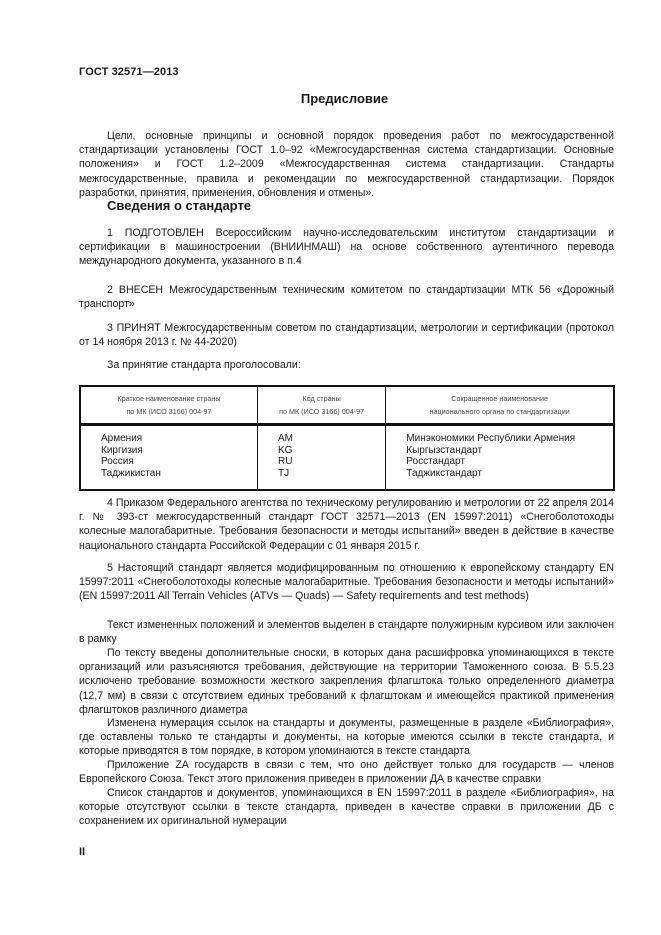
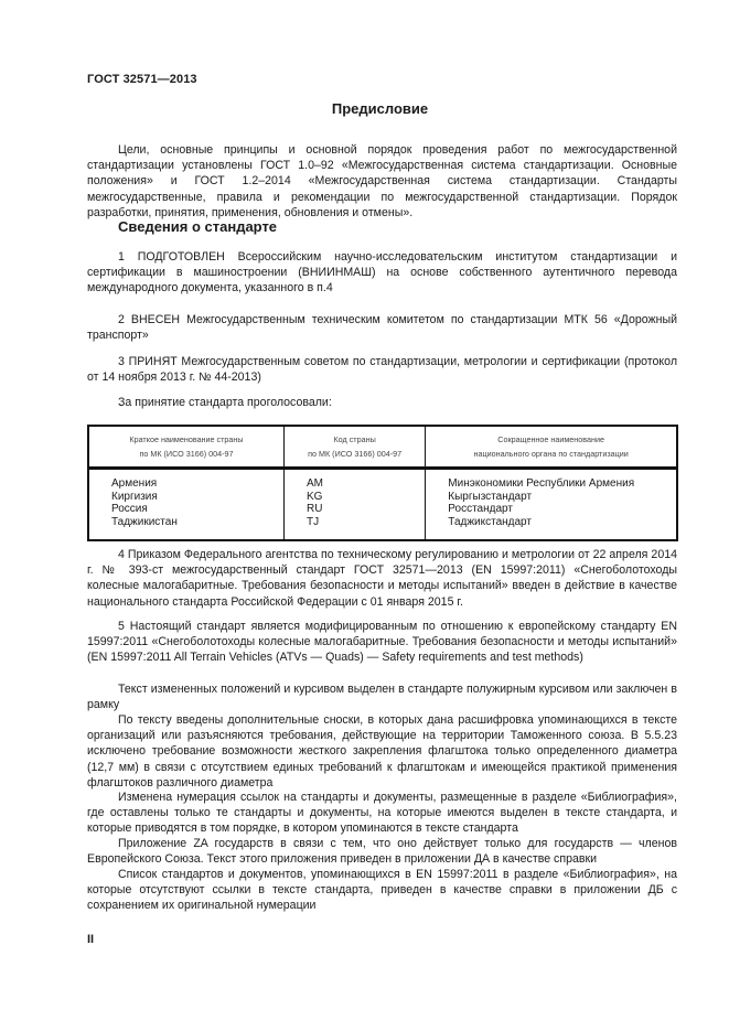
  ГОСТ 32571—2013
  Предисловие
- Цели, основные принципы и основной порядок проведения работ по межгосударственной стандартизации установлены ГОСТ 1.0–92 «Межгосударственная система стандартизации. Основные положения» и ГОСТ 1.2–2009 «Межгосударственная система стандартизации. Стандарты межгосударственные, правила и рекомендации по межгосударственной стандартизации. Порядок разработки, принятия, применения, обновления и отмены».
+ Цели, основные принципы и основной порядок проведения работ по межгосударственной стандартизации установлены ГОСТ 1.0–92 «Межгосударственная система стандартизации. Основные положения» и ГОСТ 1.2–2014 «Межгосударственная система стандартизации. Стандарты межгосударственные, правила и рекомендации по межгосударственной стандартизации. Порядок разработки, принятия, применения, обновления и отмены».
  Сведения о стандарте
  1 ПОДГОТОВЛЕН Всероссийским научно-исследовательским институтом стандартизации и сертификации в машиностроении (ВНИИНМАШ) на основе собственного аутентичного перевода международного документа, указанного в п.4
  2 ВНЕСЕН Межгосударственным техническим комитетом по стандартизации МТК 56 «Дорожный транспорт»
- 3 ПРИНЯТ Межгосударственным советом по стандартизации, метрологии и сертификации (протокол от 14 ноября 2013 г. № 44-2020)
+ 3 ПРИНЯТ Межгосударственным советом по стандартизации, метрологии и сертификации (протокол от 14 ноября 2013 г. № 44-2013)
  За принятие стандарта проголосовали:
  Краткое наименование страны по МК (ИСО 3166) 004-97	Код страны по МК (ИСО 3166) 004-97	Сокращенное наименование национального органа по стандартизации
  Армения Киргизия Россия Таджикистан	AM KG RU TJ	Минэкономики Республики Армения Кыргызстандарт Росстандарт Таджикстандарт
  4 Приказом Федерального агентства по техническому регулированию и метрологии от 22 апреля 2014 г. № 393-ст межгосударственный стандарт ГОСТ 32571—2013 (EN 15997:2011) «Снегоболотоходы колесные малогабаритные. Требования безопасности и методы испытаний» введен в действие в качестве национального стандарта Российской Федерации с 01 января 2015 г.
  5 Настоящий стандарт является модифицированным по отношению к европейскому стандарту EN 15997:2011 «Снегоболотоходы колесные малогабаритные. Требования безопасности и методы испытаний» (EN 15997:2011 All Terrain Vehicles (ATVs — Quads) — Safety requirements and test methods)
- Текст измененных положений и элементов выделен в стандарте полужирным курсивом или заключен в рамку
+ Текст измененных положений и курсивом выделен в стандарте полужирным курсивом или заключен в рамку
  По тексту введены дополнительные сноски, в которых дана расшифровка упоминающихся в тексте организаций или разъясняются требования, действующие на территории Таможенного союза. В 5.5.23 исключено требование возможности жесткого закрепления флагштока только определенного диаметра (12,7 мм) в связи с отсутствием единых требований к флагштокам и имеющейся практикой применения флагштоков различного диаметра
- Изменена нумерация ссылок на стандарты и документы, размещенные в разделе «Библиография», где оставлены только те стандарты и документы, на которые имеются ссылки в тексте стандарта, и которые приводятся в том порядке, в котором упоминаются в тексте стандарта
+ Изменена нумерация ссылок на стандарты и документы, размещенные в разделе «Библиография», где оставлены только те стандарты и документы, на которые имеются выделен в тексте стандарта, и которые приводятся в том порядке, в котором упоминаются в тексте стандарта
  Приложение ZA государств в связи с тем, что оно действует только для государств — членов Европейского Союза. Текст этого приложения приведен в приложении ДА в качестве справки
  Список стандартов и документов, упоминающихся в EN 15997:2011 в разделе «Библиография», на которые отсутствуют ссылки в тексте стандарта, приведен в качестве справки в приложении ДБ с сохранением их оригинальной нумерации
  II
